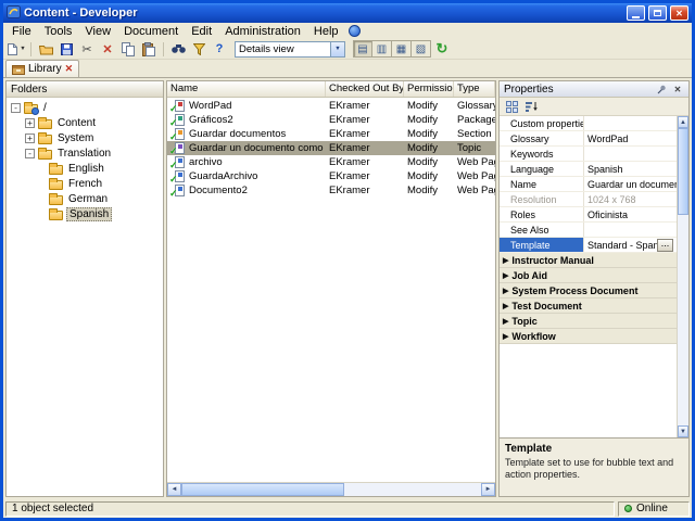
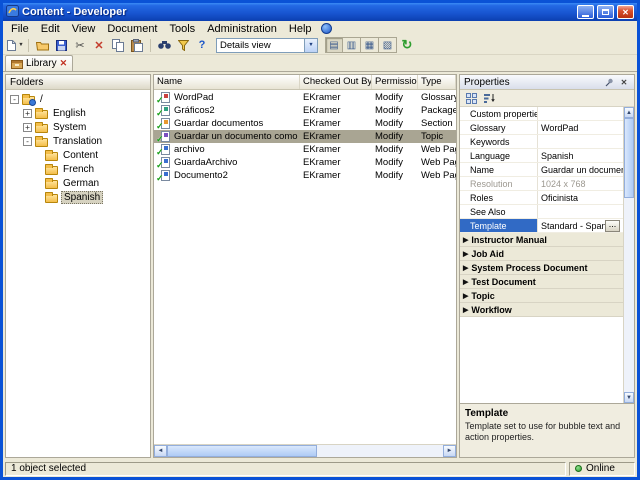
  Content - Developer
  ✕
  File
- Tools
+ Edit
  View
  Document
- Edit
+ Tools
  Administration
  Help
  ✂
  ✕
  ?
  Details view
  ▤
  ▥
  ▦
  ▧
  ↻
  Library
  ✕
  Folders
  -
  /
  +
- Content
+ English
  +
  System
  -
  Translation
- English
+ Content
  French
  German
  Spanish
  Name
  Checked Out By
  Permissio
  Type
  ✓
  WordPad
  EKramer
  Modify
  Glossar
  ✓
  Gráficos2
  EKramer
  Modify
  Package
  ✓
  Guardar documentos
  EKramer
  Modify
  Section
  ✓
  EKramer
  Modify
  Topic
  ✓
  archivo
  EKramer
  Modify
  Web Pa
  ✓
  GuardaArchivo
  EKramer
  Modify
  Web Pa
  ✓
  Documento2
  EKramer
  Modify
  Web Pa
  Properties
  ✕
  Custom propertie
  Glossary
  WordPad
  Keywords
  Language
  Spanish
  Name
  Resolution
  1024 x 768
  Roles
  Oficinista
  See Also
  Template
  Standard - Spa
  ...
  Instructor Manual
  Job Aid
  System Process Document
  Test Document
  Topic
  Workflow
  Template
  Template set to use for bubble text and action properties.
  1 object selected
  Online
